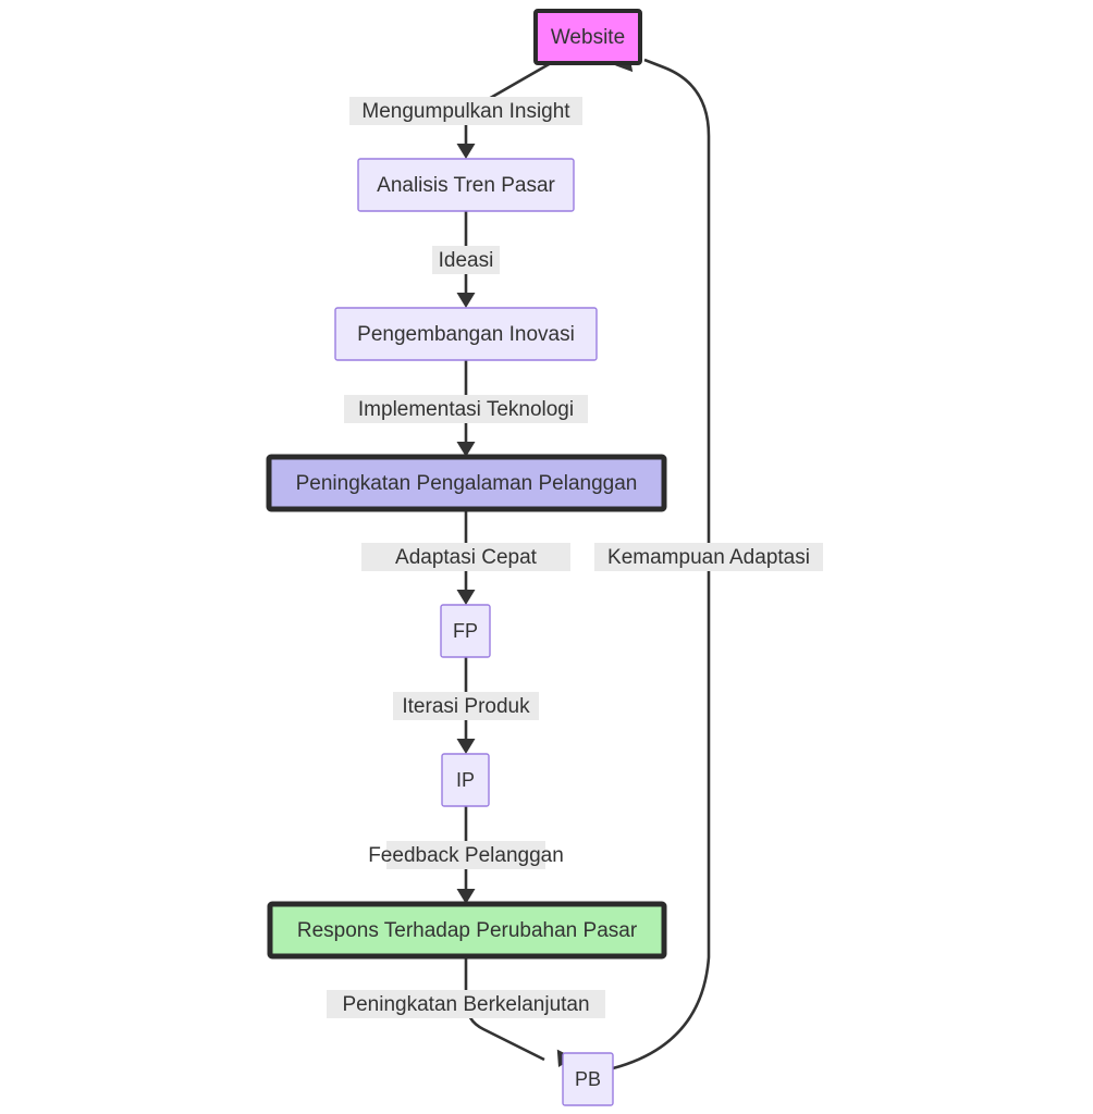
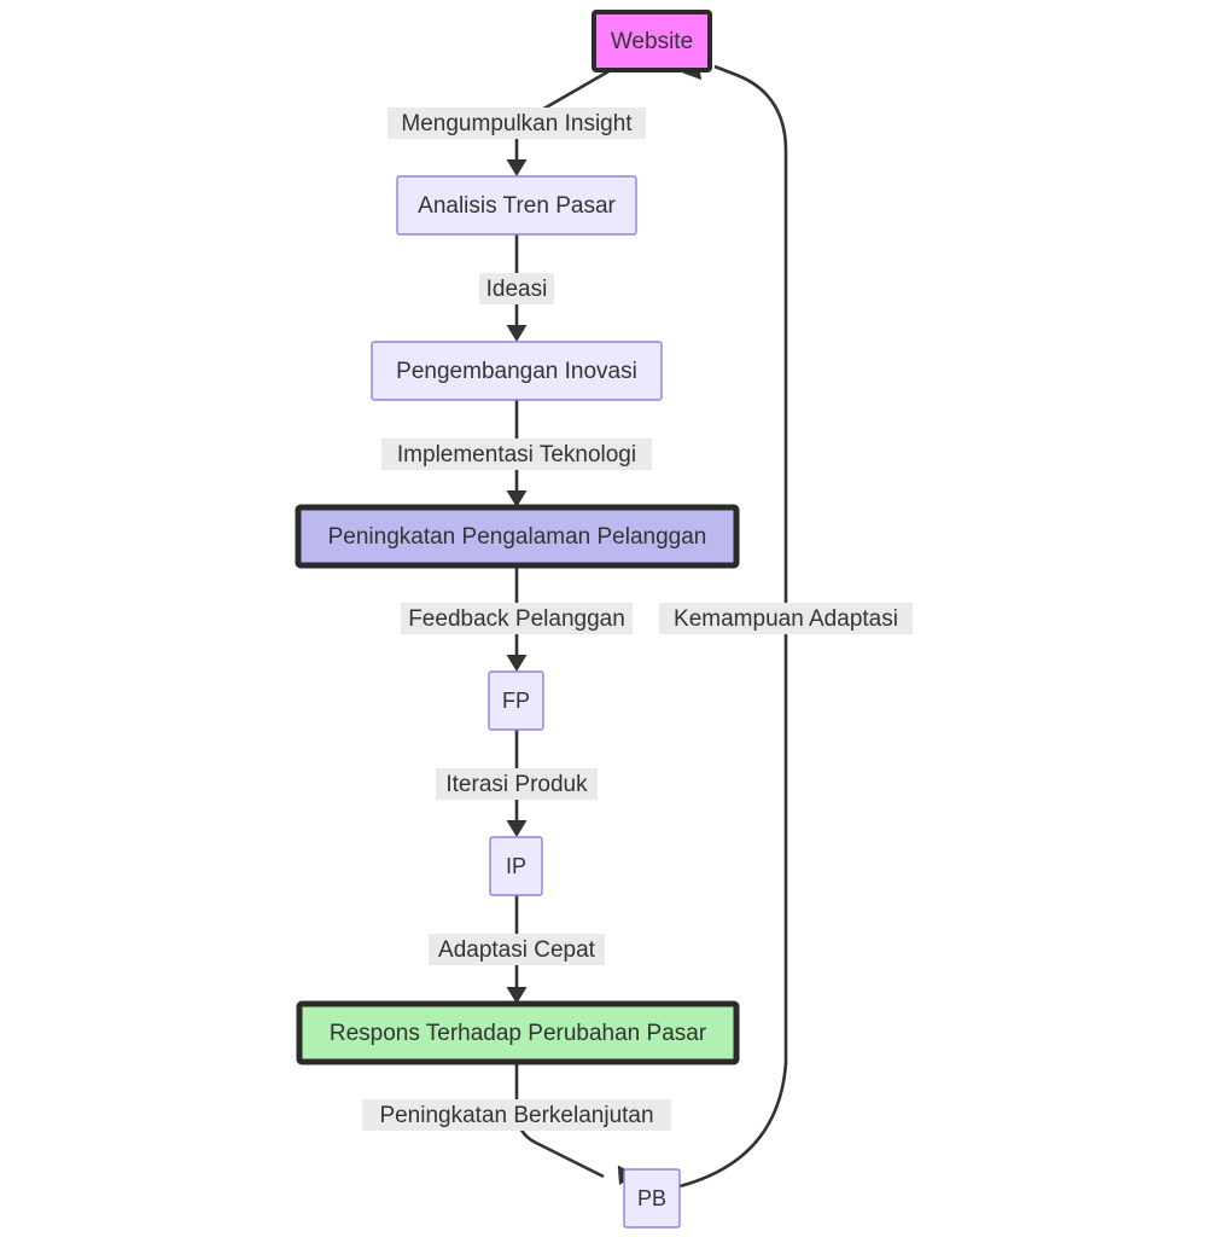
  Mengumpulkan Insight
  Ideasi
  Implementasi Teknologi
- Adaptasi Cepat
+ Feedback Pelanggan
  Iterasi Produk
- Feedback Pelanggan
+ Adaptasi Cepat
  Peningkatan Berkelanjutan
  Kemampuan Adaptasi
  Website
  Analisis Tren Pasar
  Pengembangan Inovasi
  Peningkatan Pengalaman Pelanggan
  FP
  IP
  Respons Terhadap Perubahan Pasar
  PB
